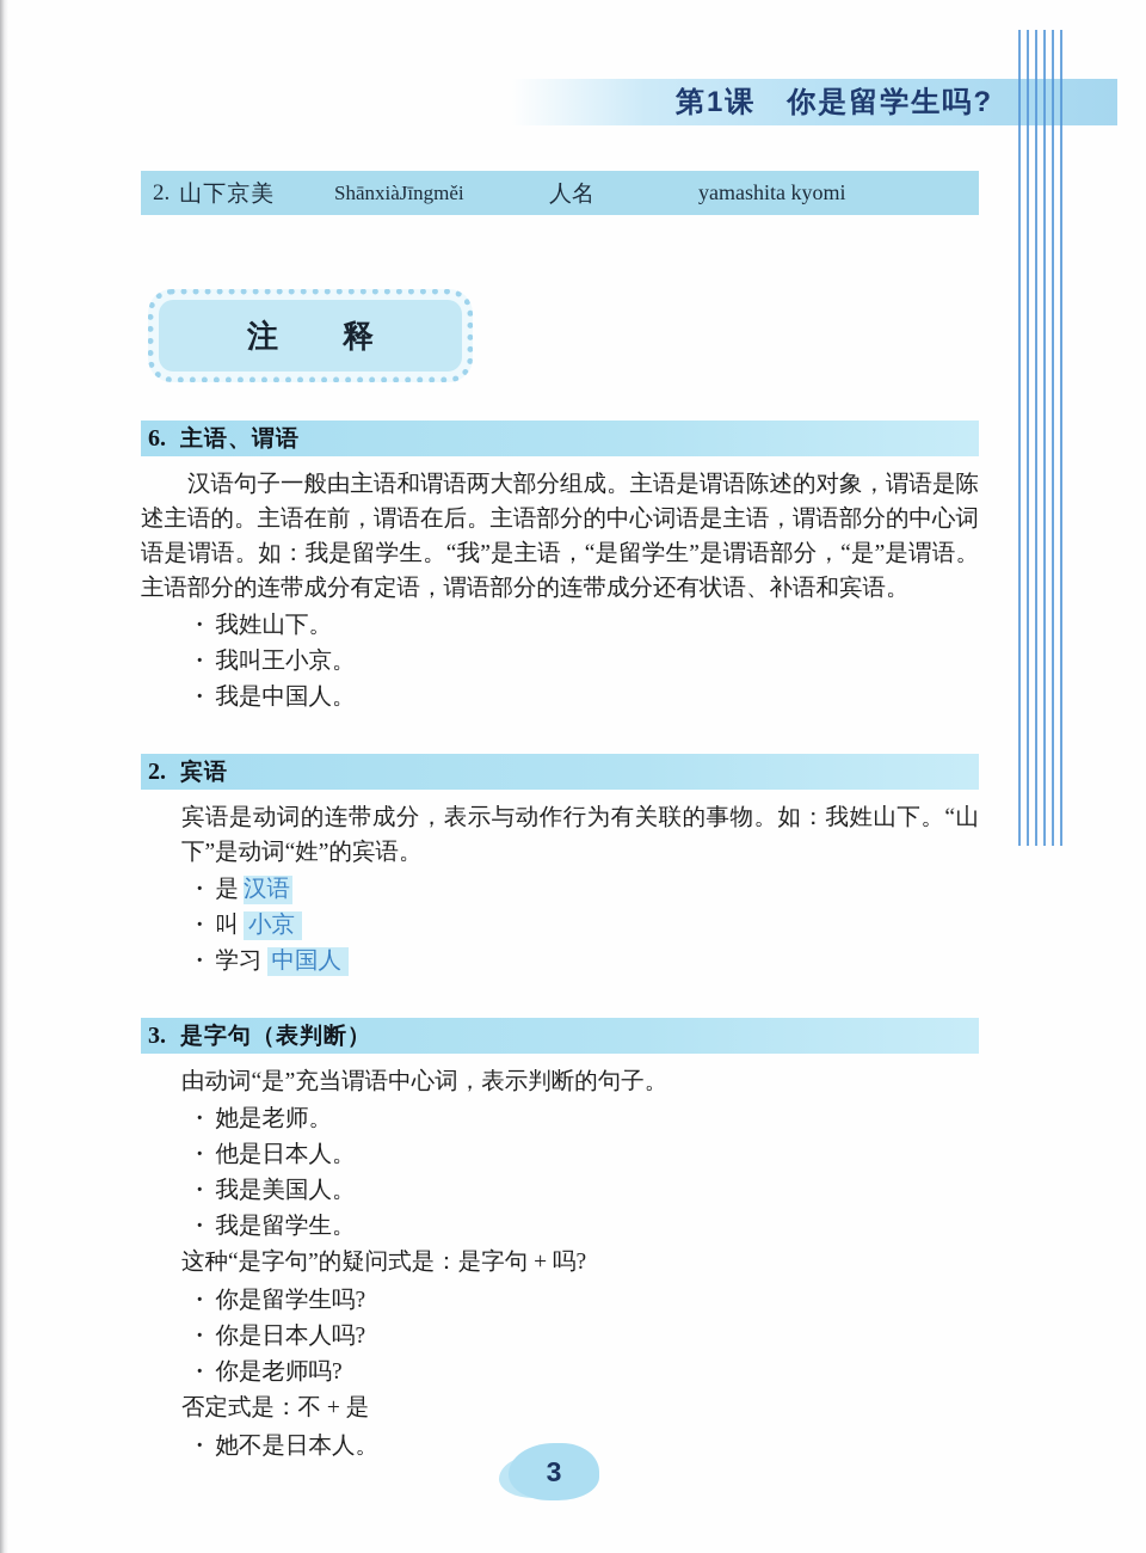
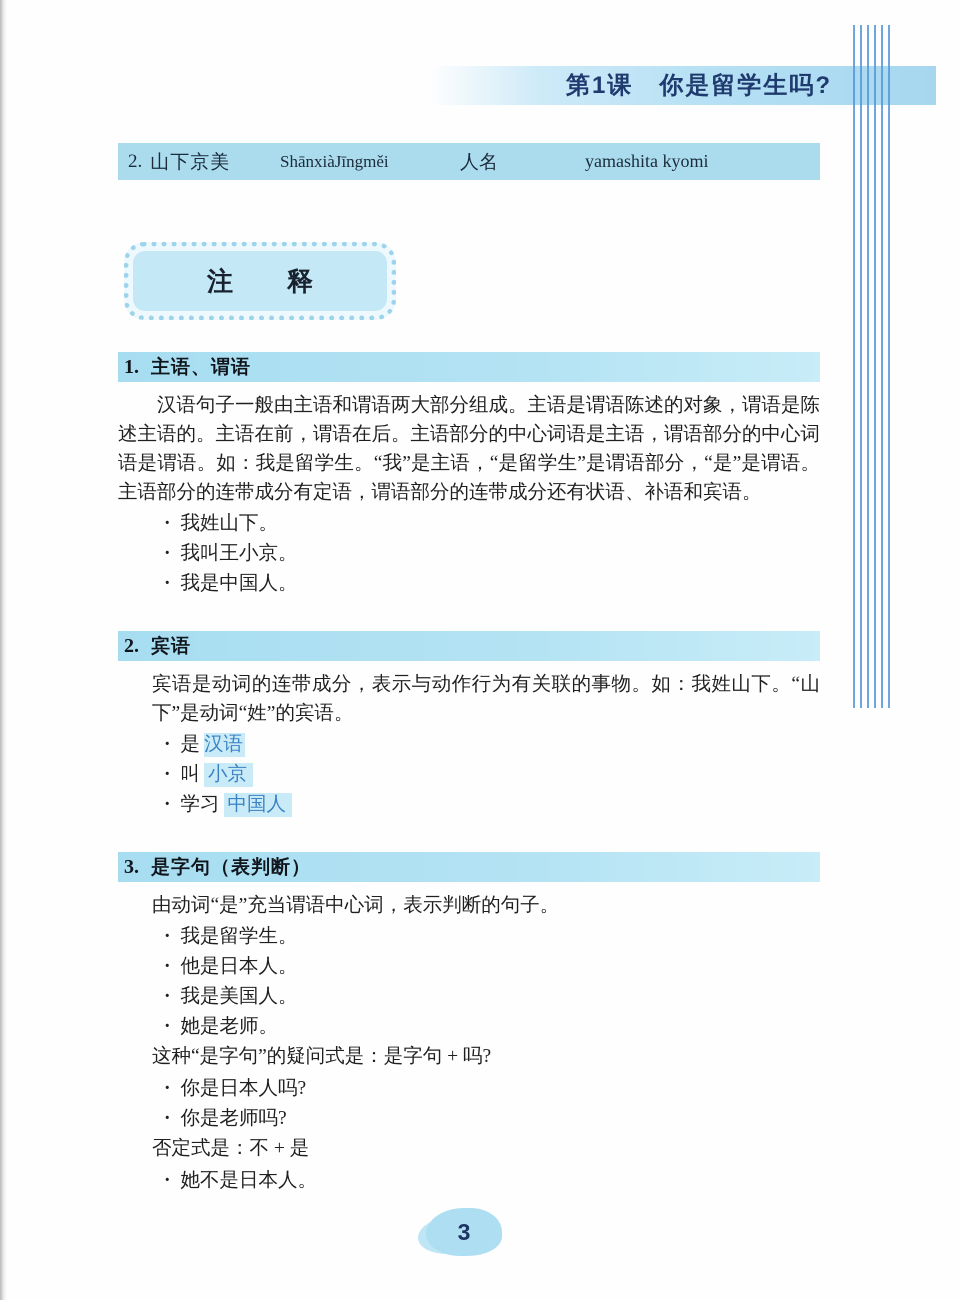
  第1课 你是留学生吗?
  2.
  山下京美
  ShānxiàJīngměi
  人名
  yamashita kyomi
  注 释
- 6.
+ 1.
  主语、谓语
  汉语句子一般由主语和谓语两大部分组成。主语是谓语陈述的对象，谓语是陈述主语的。主语在前，谓语在后。主语部分的中心词语是主语，谓语部分的中心词语是谓语。如：我是留学生。“我”是主语，“是留学生”是谓语部分，“是”是谓语。主语部分的连带成分有定语，谓语部分的连带成分还有状语、补语和宾语。
  我姓山下。
  我叫王小京。
  我是中国人。
  2.
  宾语
  宾语是动词的连带成分，表示与动作行为有关联的事物。如：我姓山下。“山下”是动词“姓”的宾语。
  是 汉语
  叫 小京
  学习 中国人
  3.
  是字句（表判断）
  由动词“是”充当谓语中心词，表示判断的句子。
- 她是老师。
+ 我是留学生。
  他是日本人。
  我是美国人。
- 我是留学生。
+ 她是老师。
  这种“是字句”的疑问式是：是字句 + 吗?
- 你是留学生吗?
  你是日本人吗?
  你是老师吗?
  否定式是：不 + 是
  她不是日本人。
  3
